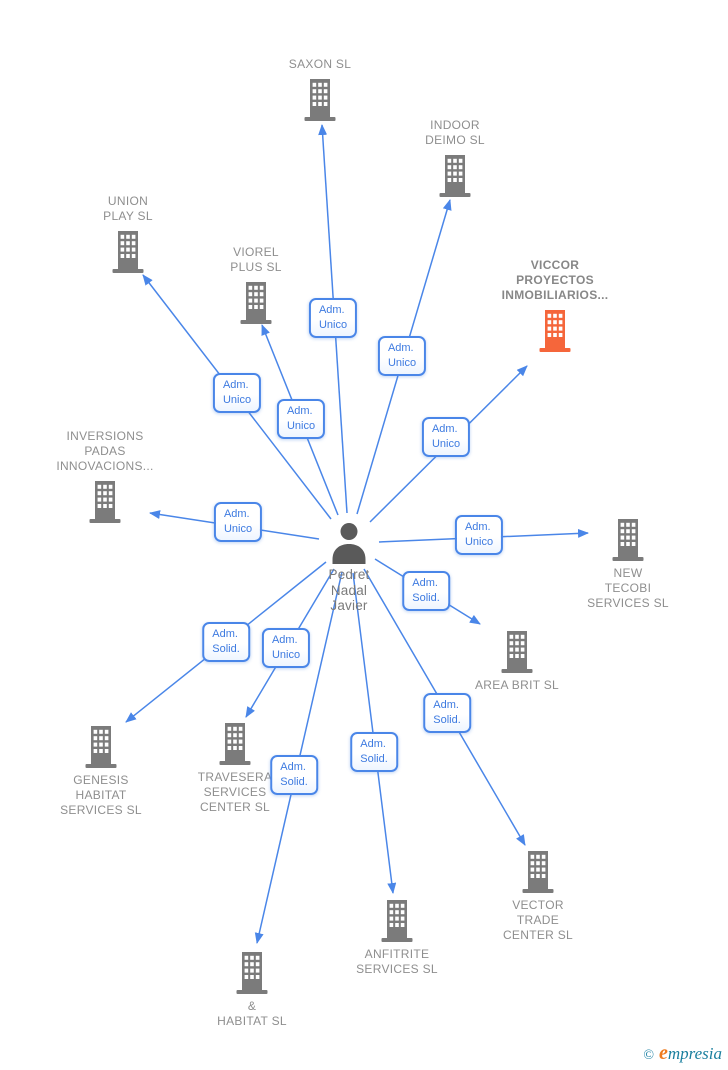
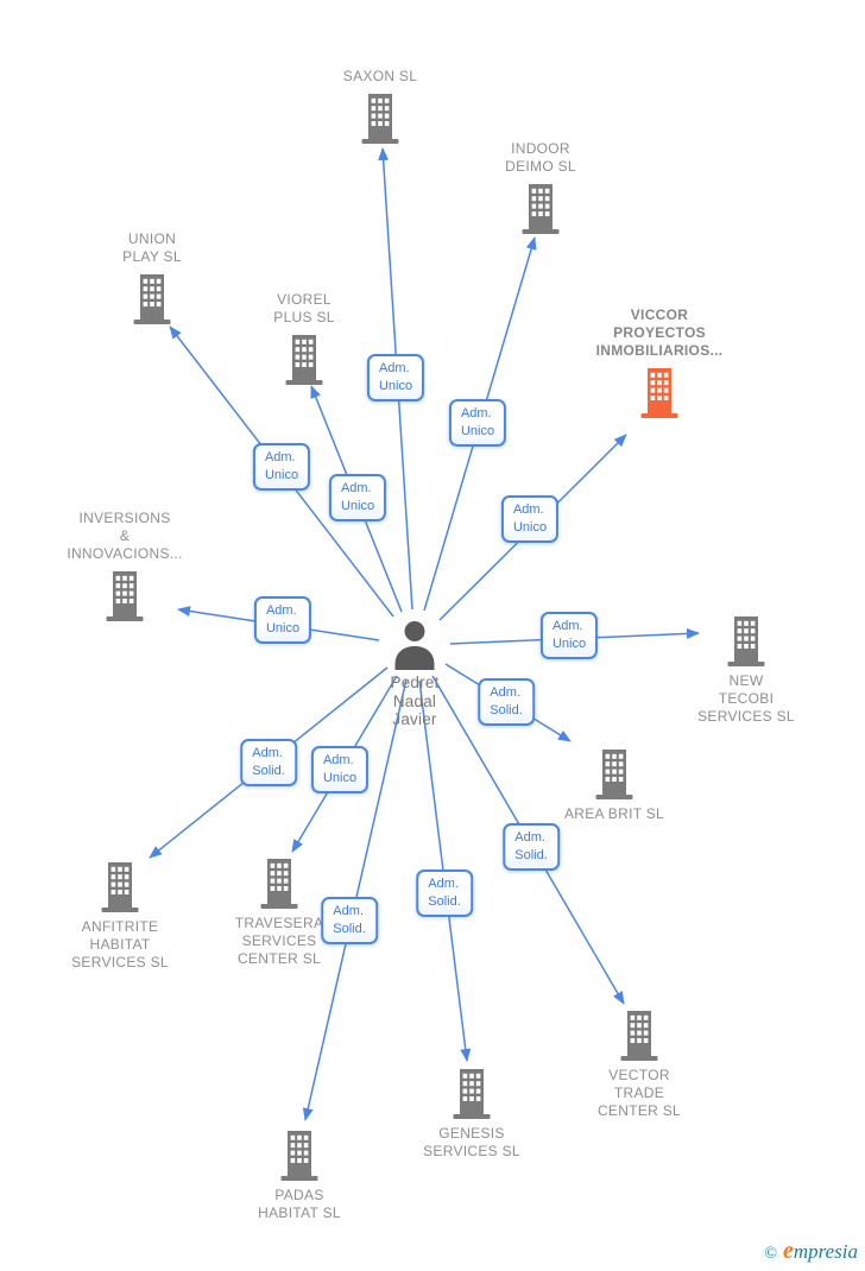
  SAXON SL
  INDOOR
  DEIMO SL
  UNION
  PLAY SL
  VIOREL
  PLUS SL
  VICCOR
  PROYECTOS
  INMOBILIARIOS...
  INVERSIONS
- PADAS
+ &
  INNOVACIONS...
  NEW
  TECOBI
  SERVICES SL
  AREA BRIT SL
- GENESIS
+ ANFITRITE
  HABITAT
  SERVICES SL
  TRAVESERA
  SERVICES
  CENTER SL
  VECTOR
  TRADE
  CENTER SL
- ANFITRITE
+ GENESIS
  SERVICES SL
- &
+ PADAS
  HABITAT SL
  Pedret
  Nadal
  Javier
  Adm.
  Unico
  Adm.
  Unico
  Adm.
  Unico
  Adm.
  Unico
  Adm.
  Unico
  Adm.
  Unico
  Adm.
  Unico
  Adm.
  Solid.
  Adm.
  Solid.
  Adm.
  Solid.
  Adm.
  Solid.
  Adm.
  Unico
  Adm.
  Solid.
  © empresia
